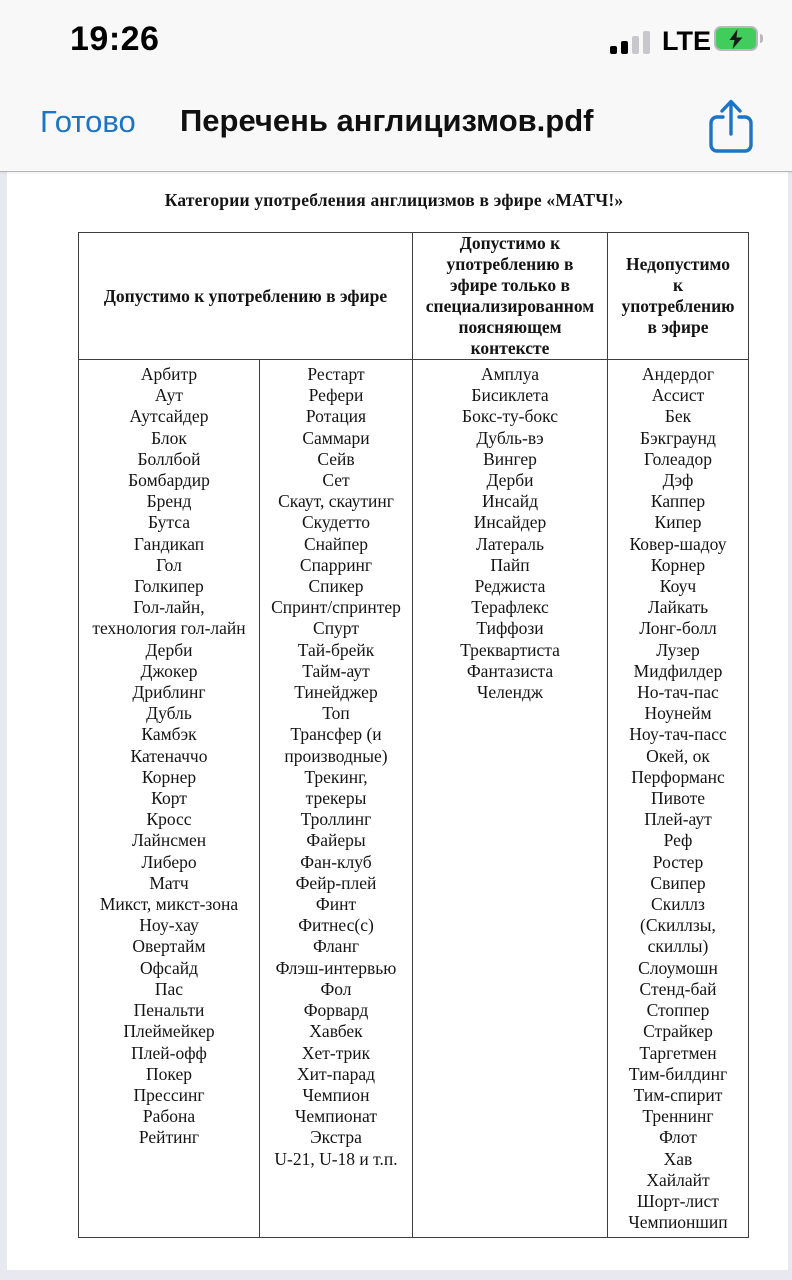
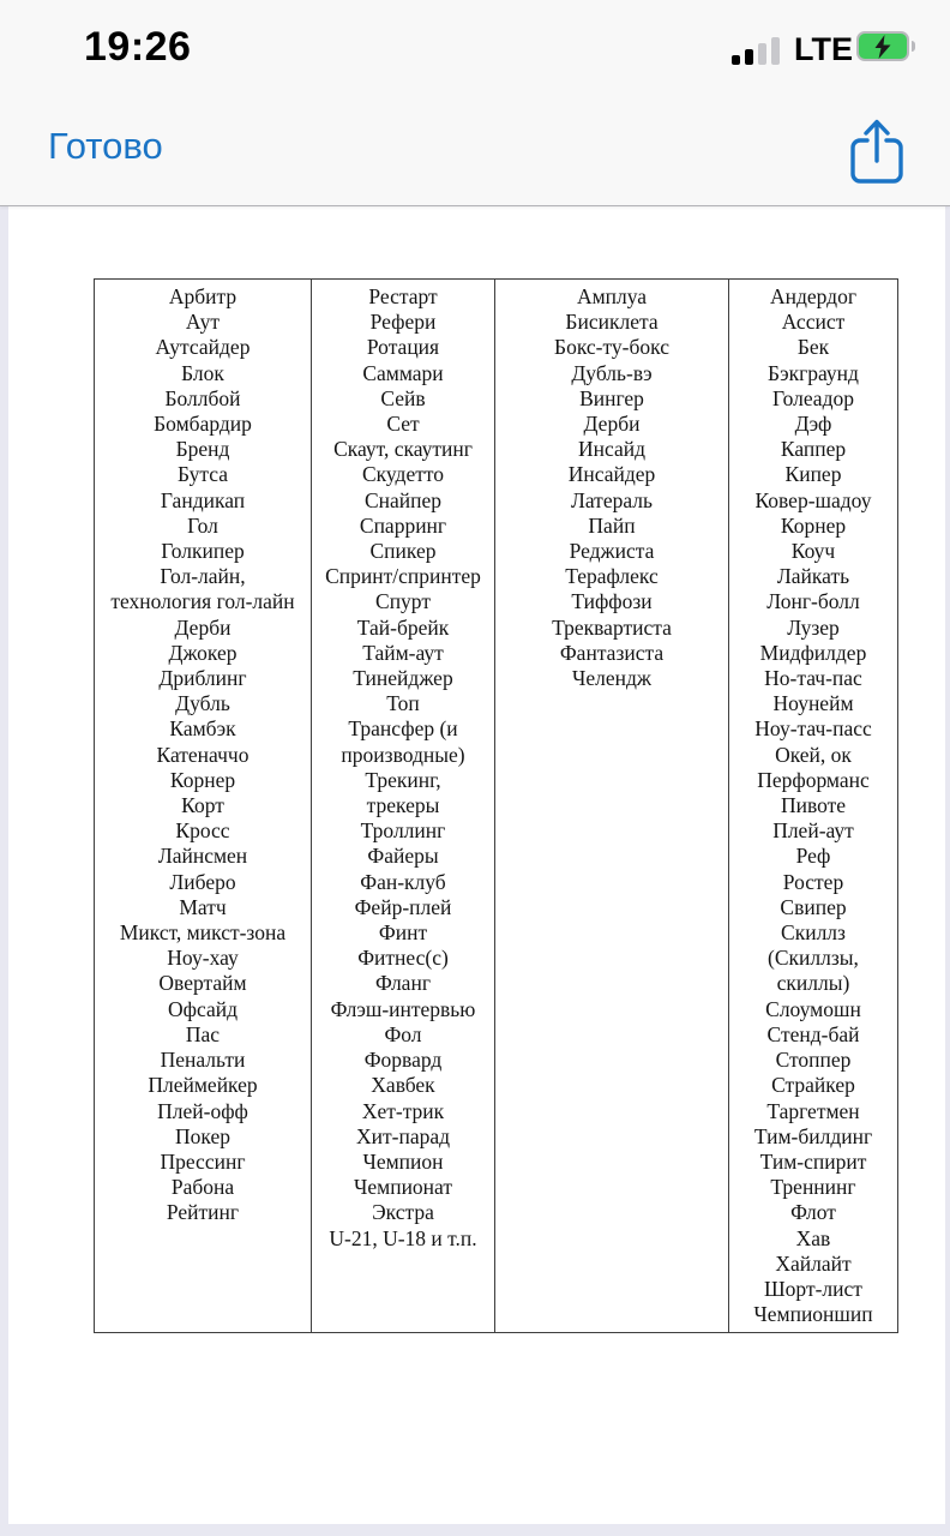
  19:26
  LTE
  Готово
- Перечень англицизмов.pdf
- Категории употребления англицизмов в эфире «МАТЧ!»
- Допустимо к употреблению в эфире	Допустимо купотреблению вэфире только вспециализированномпоясняющемконтексте	Недопустимокупотреблениюв эфире
  АрбитрАутАутсайдерБлокБоллбойБомбардирБрендБутсаГандикапГолГолкиперГол-лайн,технология гол-лайнДербиДжокерДриблингДубльКамбэкКатеначчоКорнерКортКроссЛайнсменЛибероМатчМикст, микст-зонаНоу-хауОвертаймОфсайдПасПенальтиПлеймейкерПлей-оффПокерПрессингРабонаРейтинг	РестартРефериРотацияСаммариСейвСетСкаут, скаутингСкудеттоСнайперСпаррингСпикерСпринт/спринтерСпуртТай-брейкТайм-аутТинейджерТопТрансфер (ипроизводные)Трекинг,трекерыТроллингФайерыФан-клубФейр-плейФинтФитнес(с)ФлангФлэш-интервьюФолФорвардХавбекХет-трикХит-парадЧемпионЧемпионатЭкстраU-21, U-18 и т.п.	АмплуаБисиклетаБокс-ту-боксДубль-вэВингерДербиИнсайдИнсайдерЛатеральПайпРеджистаТерафлексТиффозиТреквартистаФантазистаЧелендж	АндердогАссистБекБэкграундГолеадорДэфКапперКиперКовер-шадоуКорнерКоучЛайкатьЛонг-боллЛузерМидфилдерНо-тач-пасНоунеймНоу-тач-пассОкей, окПерформансПивотеПлей-аутРефРостерСвиперСкиллз(Скиллзы,скиллы)СлоумошнСтенд-байСтопперСтрайкерТаргетменТим-билдингТим-спиритТреннингФлотХавХайлайтШорт-листЧемпионшип
